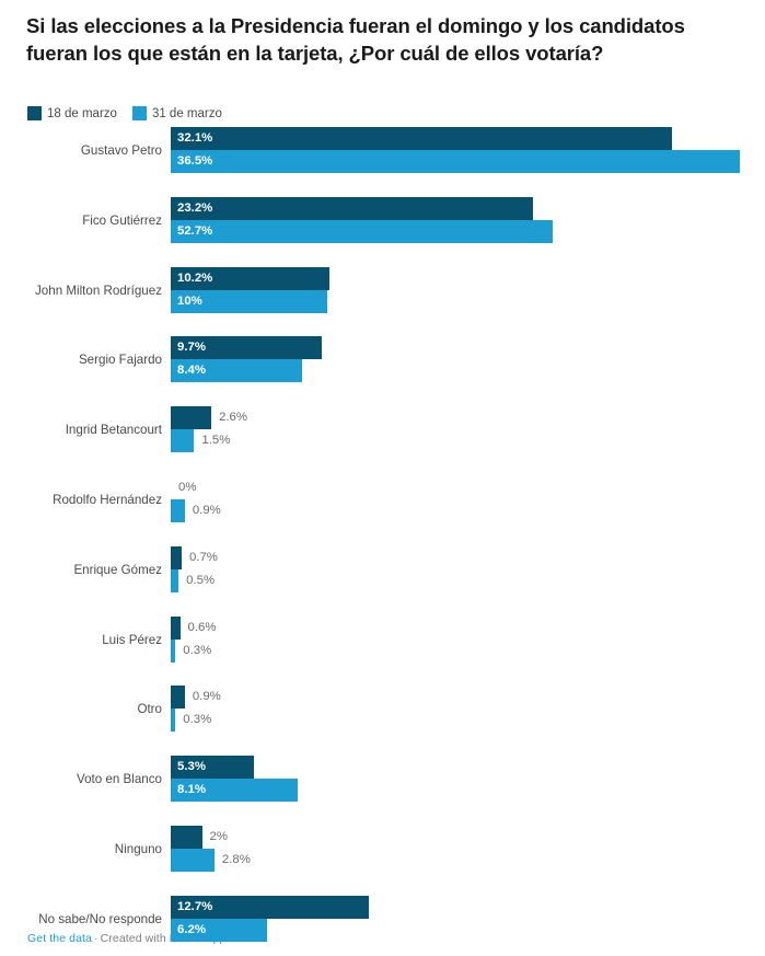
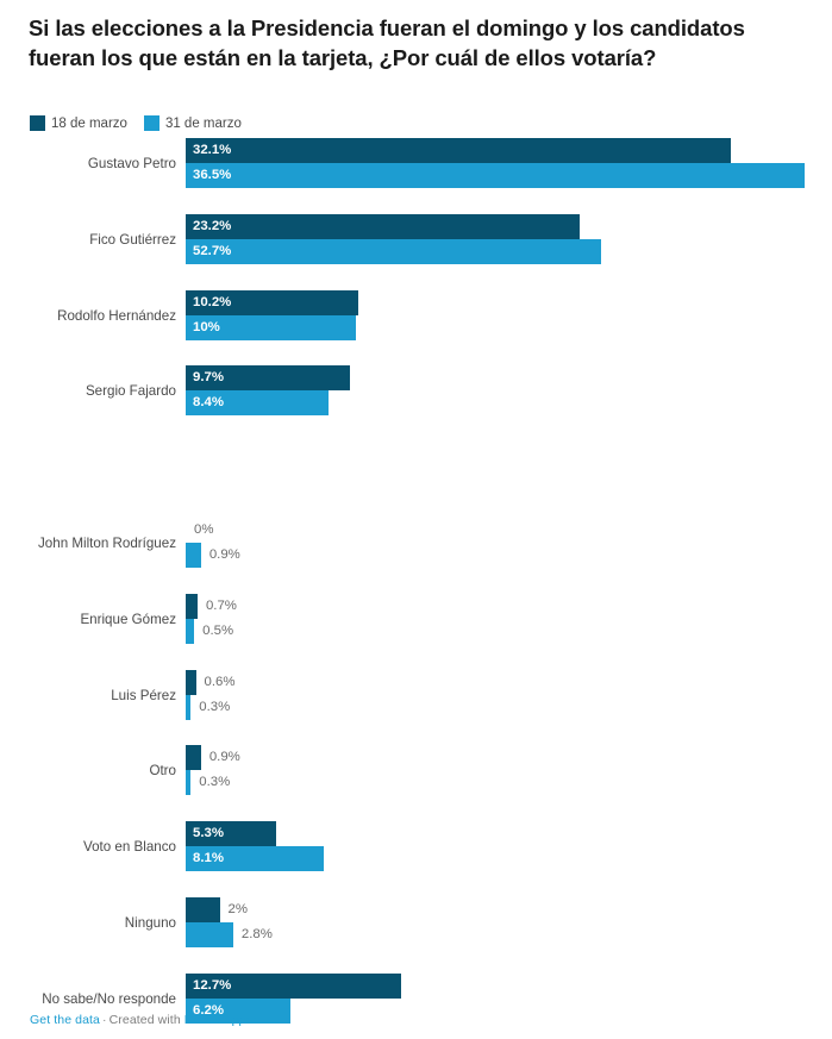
  Si las elecciones a la Presidencia fueran el domingo y los candidatos fueran los que están en la tarjeta, ¿Por cuál de ellos votaría?
  18 de marzo
  31 de marzo
  Gustavo Petro
  32.1%
  36.5%
  Fico Gutiérrez
  23.2%
  52.7%
- John Milton Rodríguez
+ Rodolfo Hernández
  10.2%
  10%
  Sergio Fajardo
  9.7%
  8.4%
- Ingrid Betancourt
- 2.6%
- 1.5%
- Rodolfo Hernández
+ John Milton Rodríguez
  0%
  0.9%
  Enrique Gómez
  0.7%
  0.5%
  Luis Pérez
  0.6%
  0.3%
  Otro
  0.9%
  0.3%
  Voto en Blanco
  5.3%
  8.1%
  Ninguno
  2%
  2.8%
  No sabe/No responde
  12.7%
  6.2%
  Get the data · Created with Datawrapper
